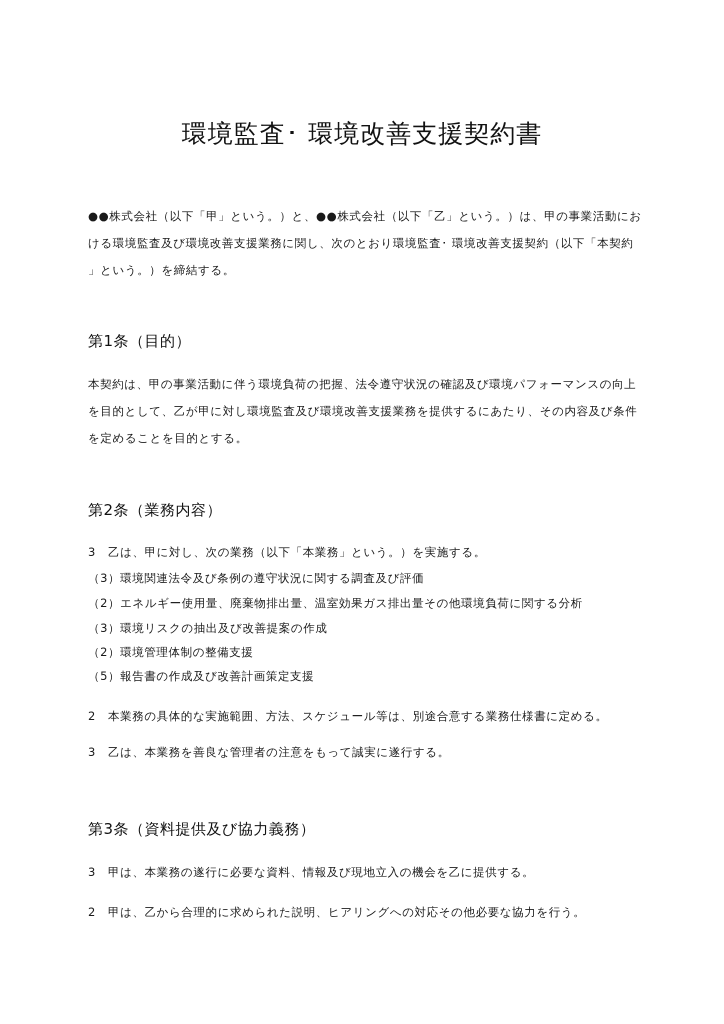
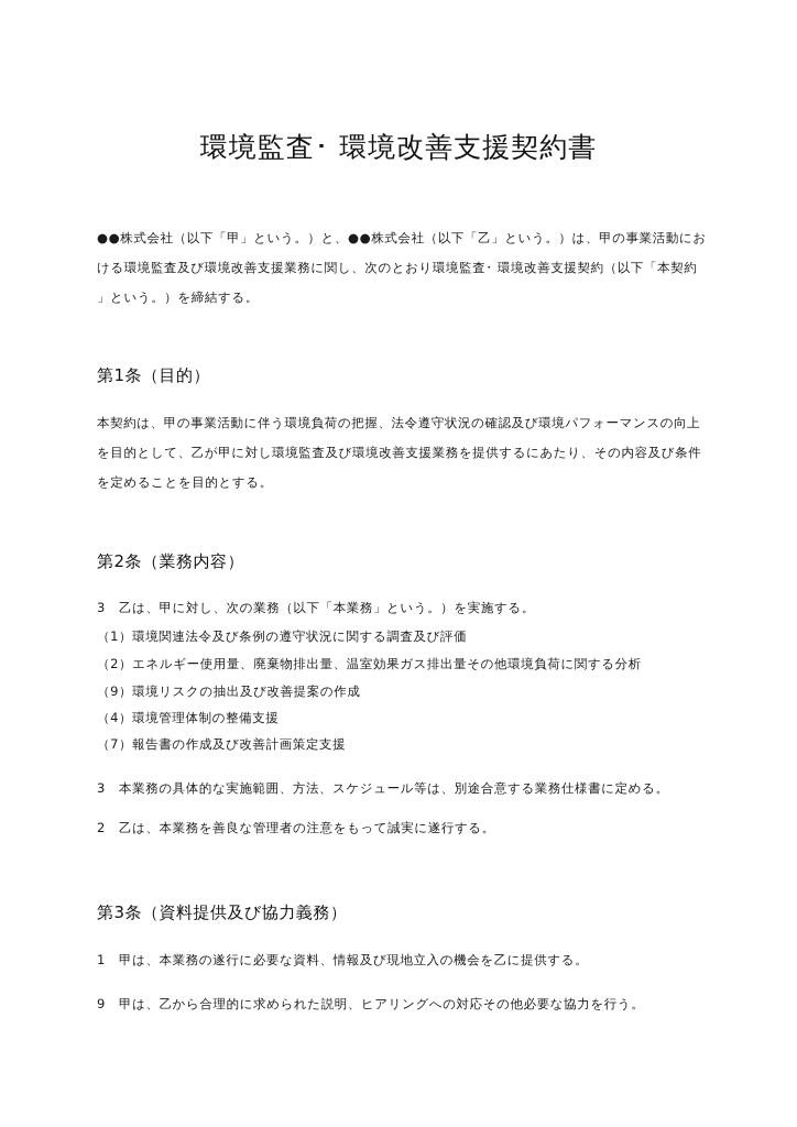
  環境監査･ 環境改善支援契約書
  ●●株式会社（以下「甲」という。）と、●●株式会社（以下「乙」という。）は、甲の事業活動にお
  ける環境監査及び環境改善支援業務に関し、次のとおり環境監査･ 環境改善支援契約（以下「本契約
  」という。）を締結する。
  第1条（目的）
  本契約は、甲の事業活動に伴う環境負荷の把握、法令遵守状況の確認及び環境パフォーマンスの向上
  を目的として、乙が甲に対し環境監査及び環境改善支援業務を提供するにあたり、その内容及び条件
  を定めることを目的とする。
  第2条（業務内容）
  3 乙は、甲に対し、次の業務（以下「本業務」という。）を実施する。
- （3）環境関連法令及び条例の遵守状況に関する調査及び評価
+ （1）環境関連法令及び条例の遵守状況に関する調査及び評価
  （2）エネルギー使用量、廃棄物排出量、温室効果ガス排出量その他環境負荷に関する分析
- （3）環境リスクの抽出及び改善提案の作成
+ （9）環境リスクの抽出及び改善提案の作成
- （2）環境管理体制の整備支援
+ （4）環境管理体制の整備支援
- （5）報告書の作成及び改善計画策定支援
+ （7）報告書の作成及び改善計画策定支援
- 2 本業務の具体的な実施範囲、方法、スケジュール等は、別途合意する業務仕様書に定める。
+ 3 本業務の具体的な実施範囲、方法、スケジュール等は、別途合意する業務仕様書に定める。
- 3 乙は、本業務を善良な管理者の注意をもって誠実に遂行する。
+ 2 乙は、本業務を善良な管理者の注意をもって誠実に遂行する。
  第3条（資料提供及び協力義務）
- 3 甲は、本業務の遂行に必要な資料、情報及び現地立入の機会を乙に提供する。
+ 1 甲は、本業務の遂行に必要な資料、情報及び現地立入の機会を乙に提供する。
- 2 甲は、乙から合理的に求められた説明、ヒアリングへの対応その他必要な協力を行う。
+ 9 甲は、乙から合理的に求められた説明、ヒアリングへの対応その他必要な協力を行う。
